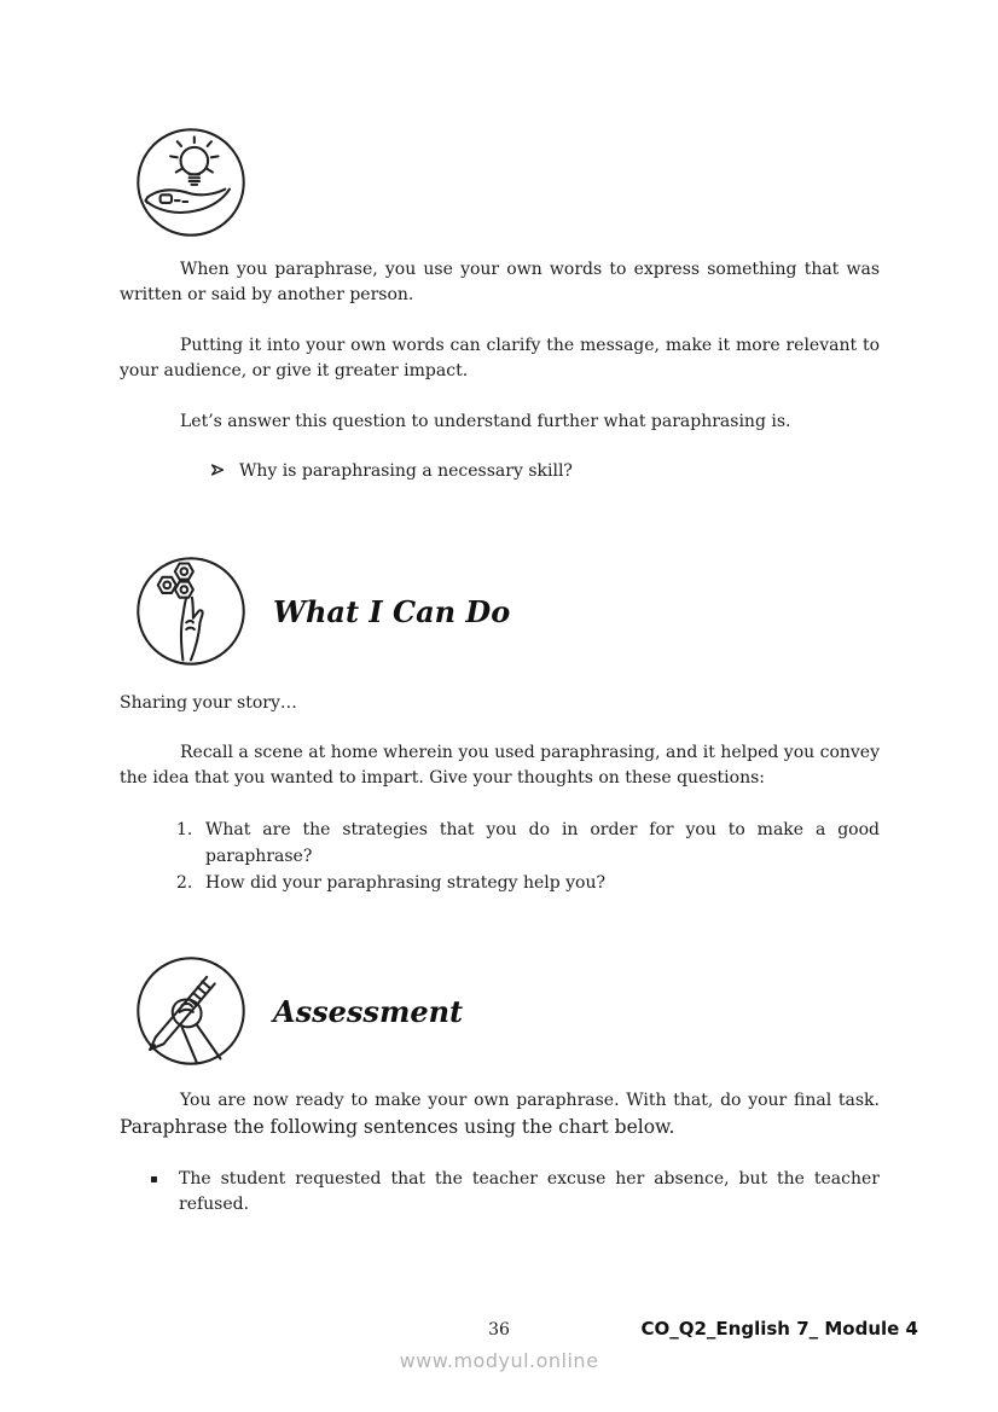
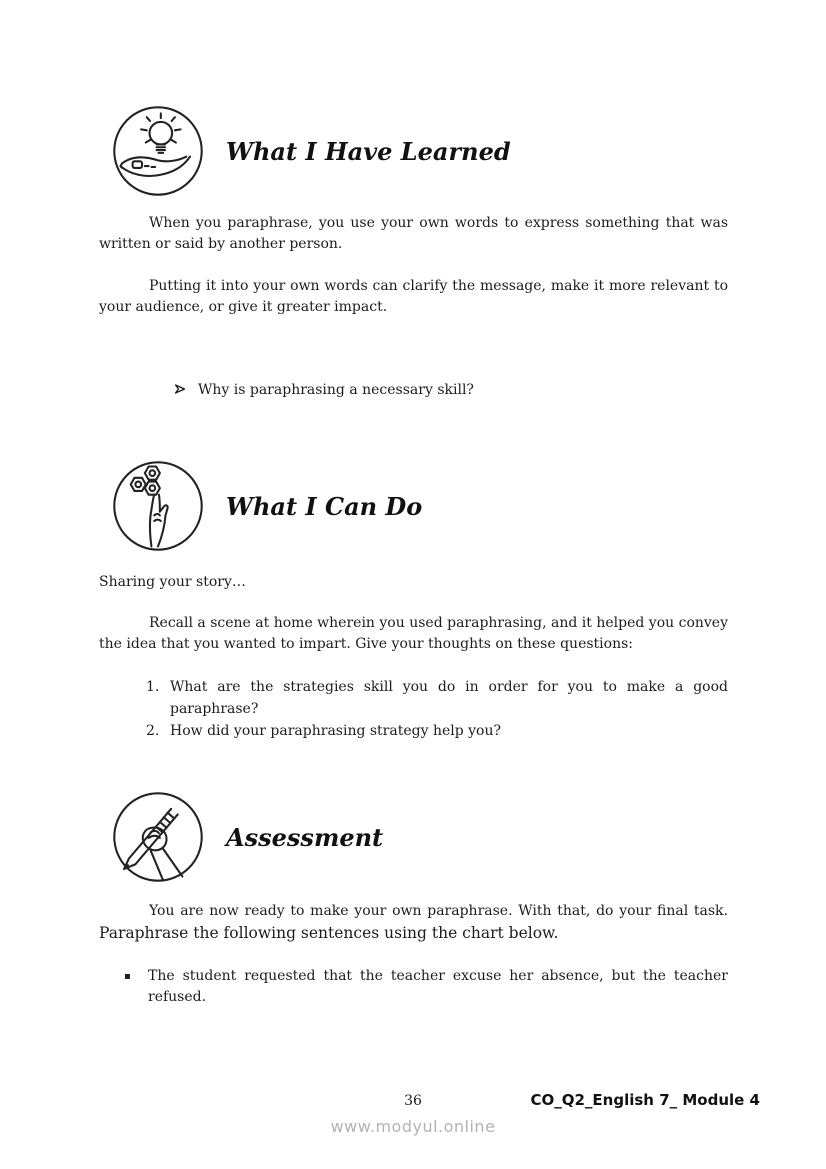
+ What I Have Learned
  When you paraphrase, you use your own words to express something that was written or said by another person.
  Putting it into your own words can clarify the message, make it more relevant to your audience, or give it greater impact.
- Let’s answer this question to understand further what paraphrasing is.
  Why is paraphrasing a necessary skill?
  What I Can Do
  Sharing your story…
  Recall a scene at home wherein you used paraphrasing, and it helped you convey the idea that you wanted to impart. Give your thoughts on these questions:
  1.
- What are the strategies that you do in order for you to make a good paraphrase?
+ What are the strategies skill you do in order for you to make a good paraphrase?
  2.
  How did your paraphrasing strategy help you?
  Assessment
  You are now ready to make your own paraphrase. With that, do your final task.
  Paraphrase the following sentences using the chart below.
  ▪
  The student requested that the teacher excuse her absence, but the teacher refused.
  36
  CO_Q2_English 7_ Module 4
  www.modyul.online
